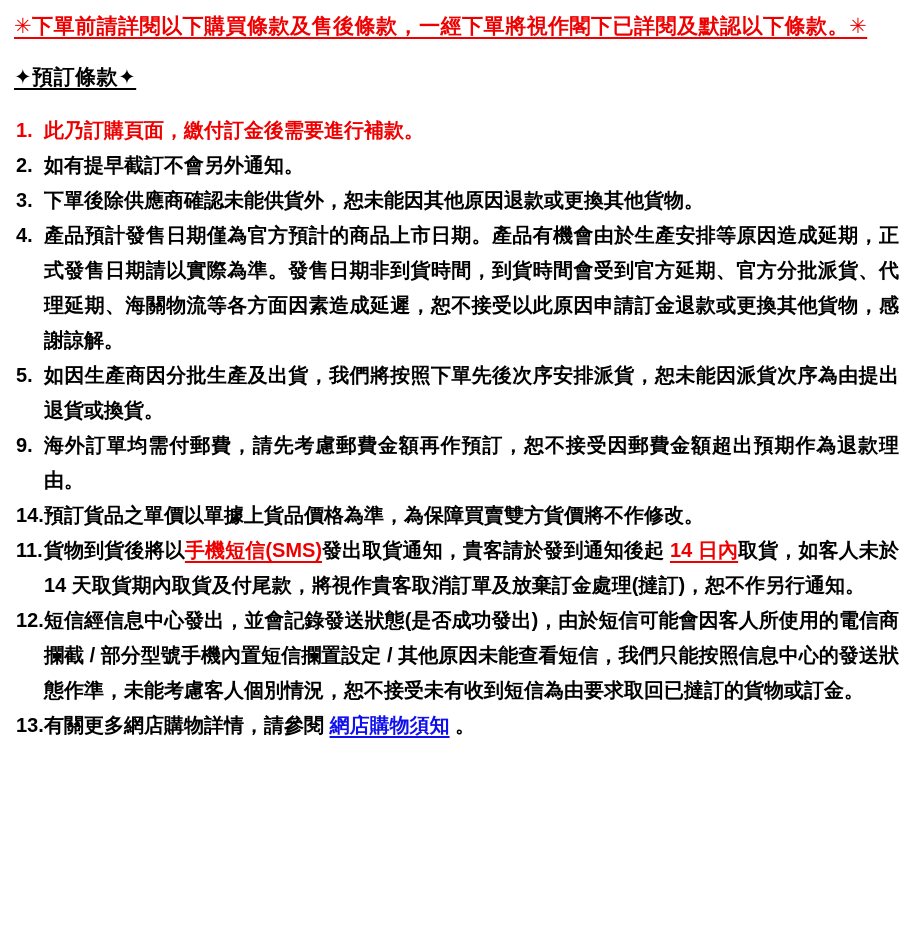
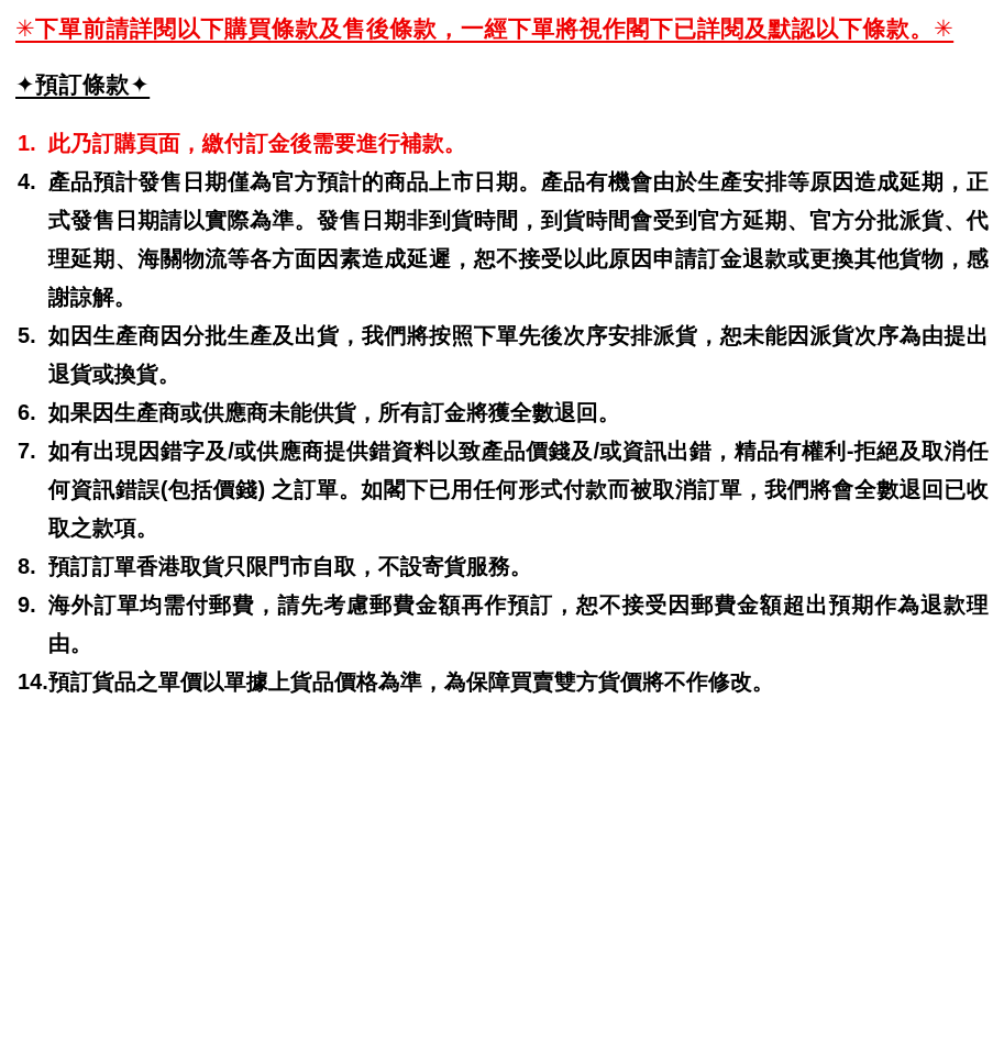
  ✳下單前請詳閱以下購買條款及售後條款，一經下單將視作閣下已詳閱及默認以下條款。✳
  ✦預訂條款✦
  1.
  此乃訂購頁面，繳付訂金後需要進行補款。
- 2.
- 如有提早截訂不會另外通知。
- 3.
- 下單後除供應商確認未能供貨外，恕未能因其他原因退款或更換其他貨物。
  4.
  產品預計發售日期僅為官方預計的商品上市日期。產品有機會由於生產安排等原因造成延期，正式發售日期請以實際為準。發售日期非到貨時間，到貨時間會受到官方延期、官方分批派貨、代理延期、海關物流等各方面因素造成延遲，恕不接受以此原因申請訂金退款或更換其他貨物，感謝諒解。
  5.
  如因生產商因分批生產及出貨，我們將按照下單先後次序安排派貨，恕未能因派貨次序為由提出退貨或換貨。
+ 6.
+ 如果因生產商或供應商未能供貨，所有訂金將獲全數退回。
+ 7.
+ 如有出現因錯字及/或供應商提供錯資料以致產品價錢及/或資訊出錯，精品有權利-拒絕及取消任何資訊錯誤(包括價錢) 之訂單。如閣下已用任何形式付款而被取消訂單，我們將會全數退回已收取之款項。
+ 8.
+ 預訂訂單香港取貨只限門市自取，不設寄貨服務。
  9.
  海外訂單均需付郵費，請先考慮郵費金額再作預訂，恕不接受因郵費金額超出預期作為退款理由。
  14.
  預訂貨品之單價以單據上貨品價格為準，為保障買賣雙方貨價將不作修改。
- 11.
- 貨物到貨後將以手機短信(SMS)發出取貨通知，貴客請於發到通知後起 14 日內取貨，如客人未於 14 天取貨期內取貨及付尾款，將視作貴客取消訂單及放棄訂金處理(撻訂)，恕不作另行通知。
- 12.
- 短信經信息中心發出，並會記錄發送狀態(是否成功發出)，由於短信可能會因客人所使用的電信商攔截 / 部分型號手機內置短信攔置設定 / 其他原因未能查看短信，我們只能按照信息中心的發送狀態作準，未能考慮客人個別情況，恕不接受未有收到短信為由要求取回已撻訂的貨物或訂金。
- 13.
- 有關更多網店購物詳情，請參閱 網店購物須知 。
